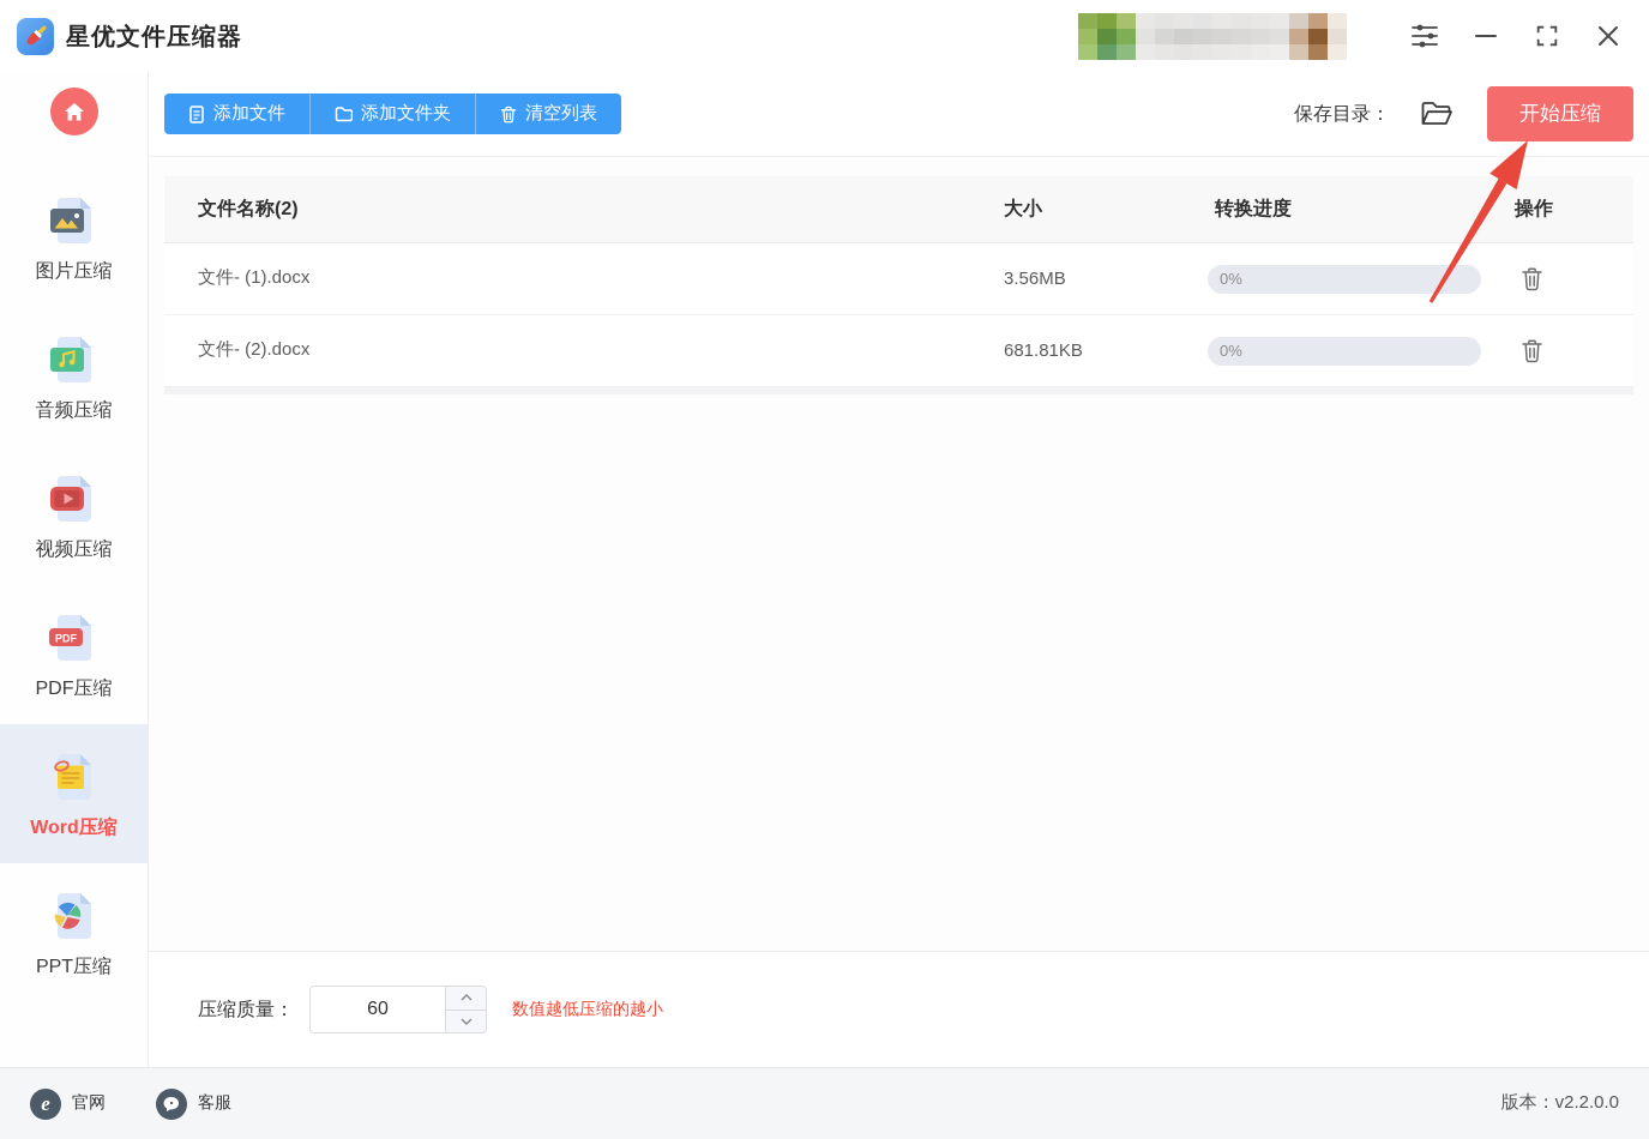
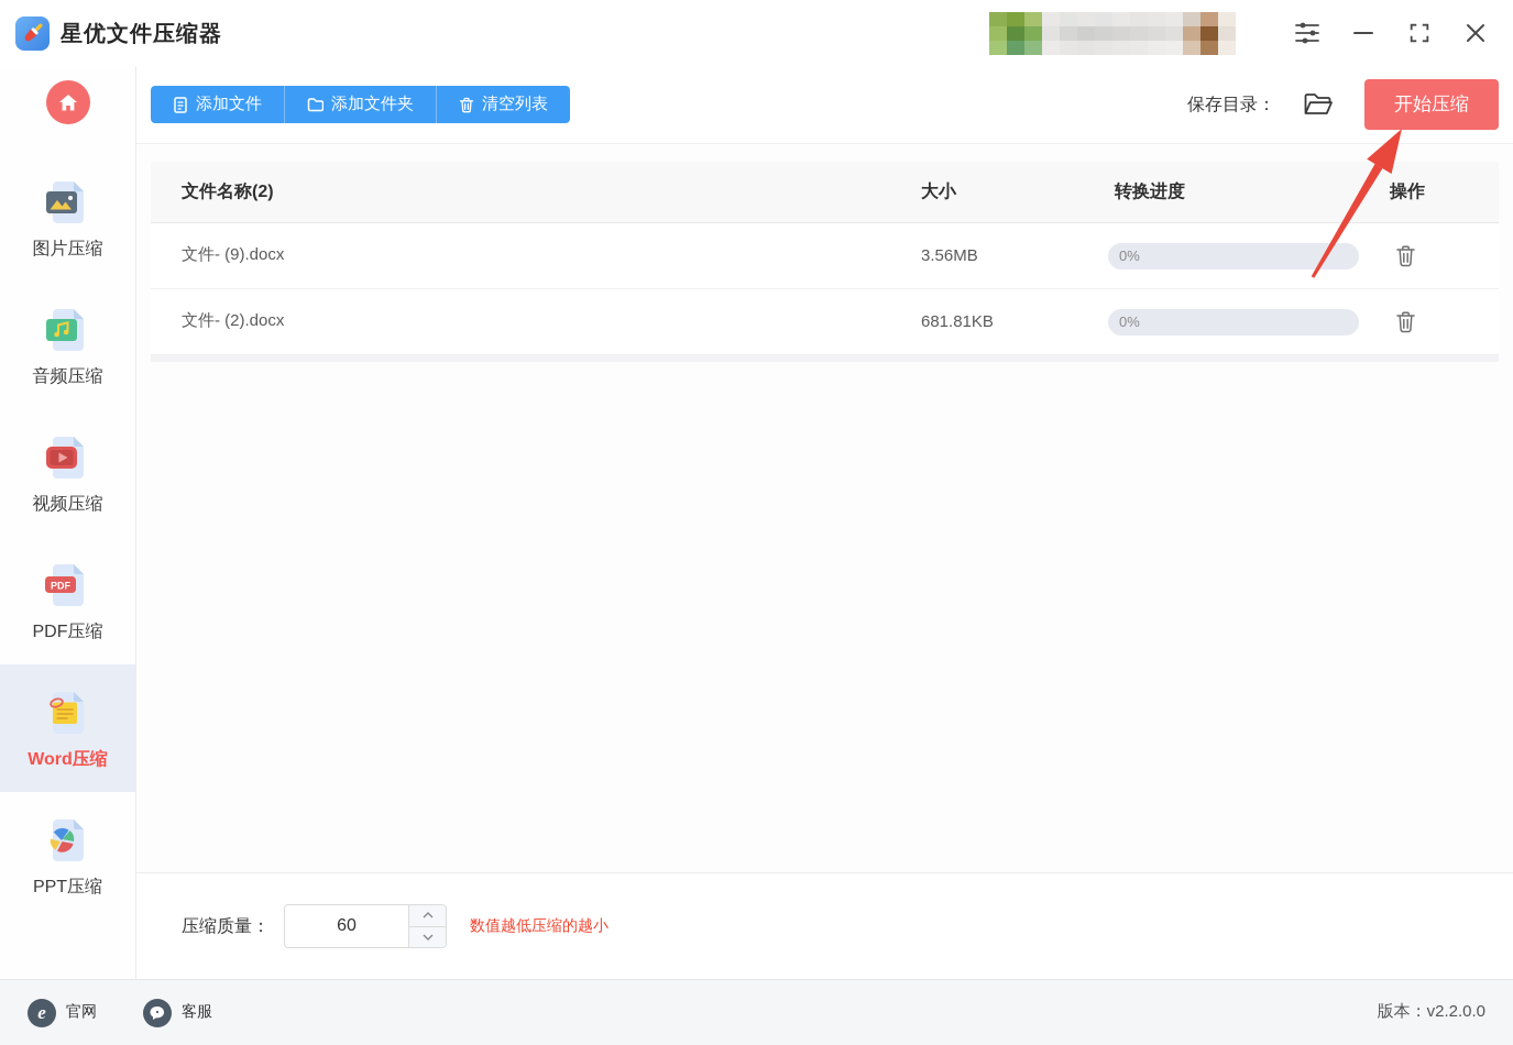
  星优文件压缩器
  图片压缩
  音频压缩
  视频压缩
  PDF
  PDF压缩
  Word压缩
  PPT压缩
  添加文件
  添加文件夹
  清空列表
  保存目录：
  开始压缩
  文件名称(2)
  大小
  转换进度
  操作
- 文件- (1).docx
+ 文件- (9).docx
  3.56MB
  0%
  文件- (2).docx
  681.81KB
  0%
  压缩质量：
  60
  数值越低压缩的越小
  e
  官网
  客服
  版本：v2.2.0.0
